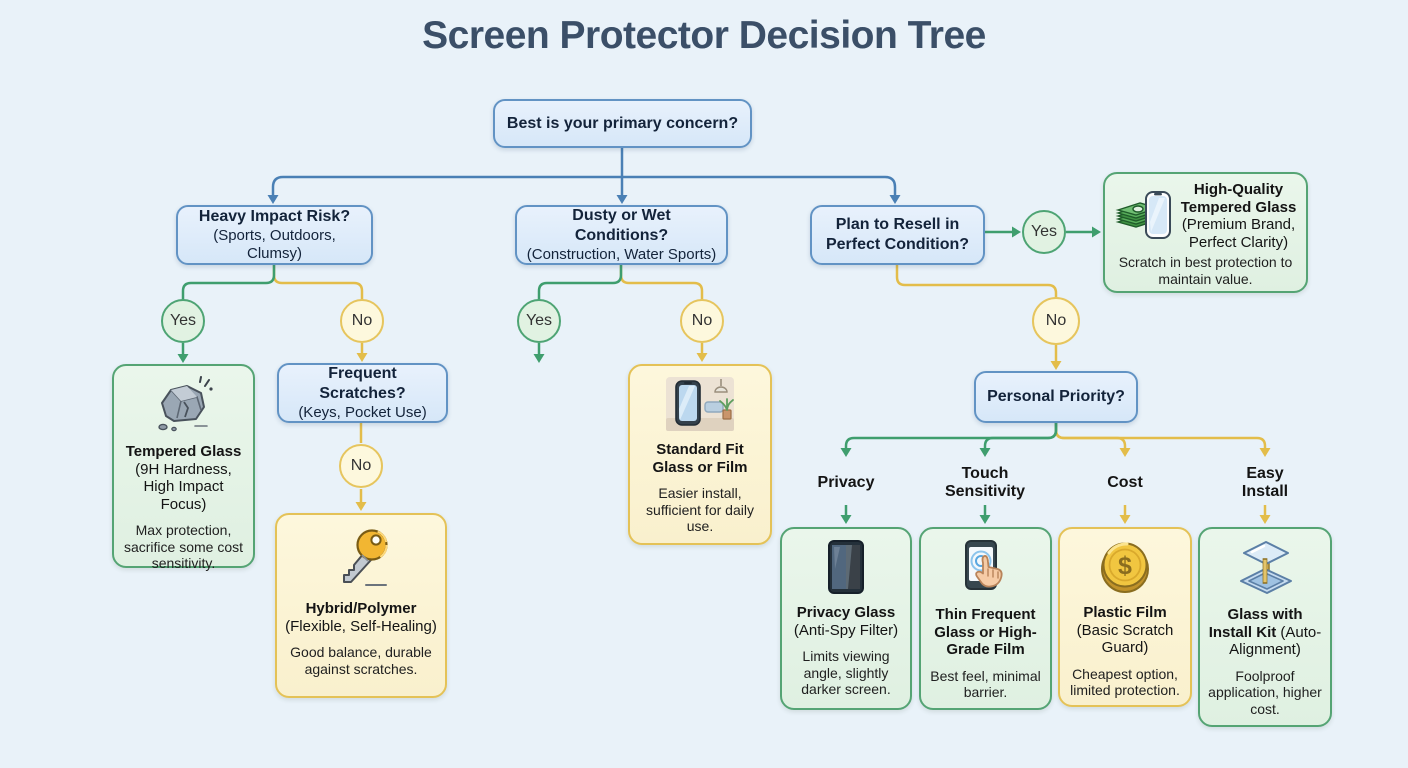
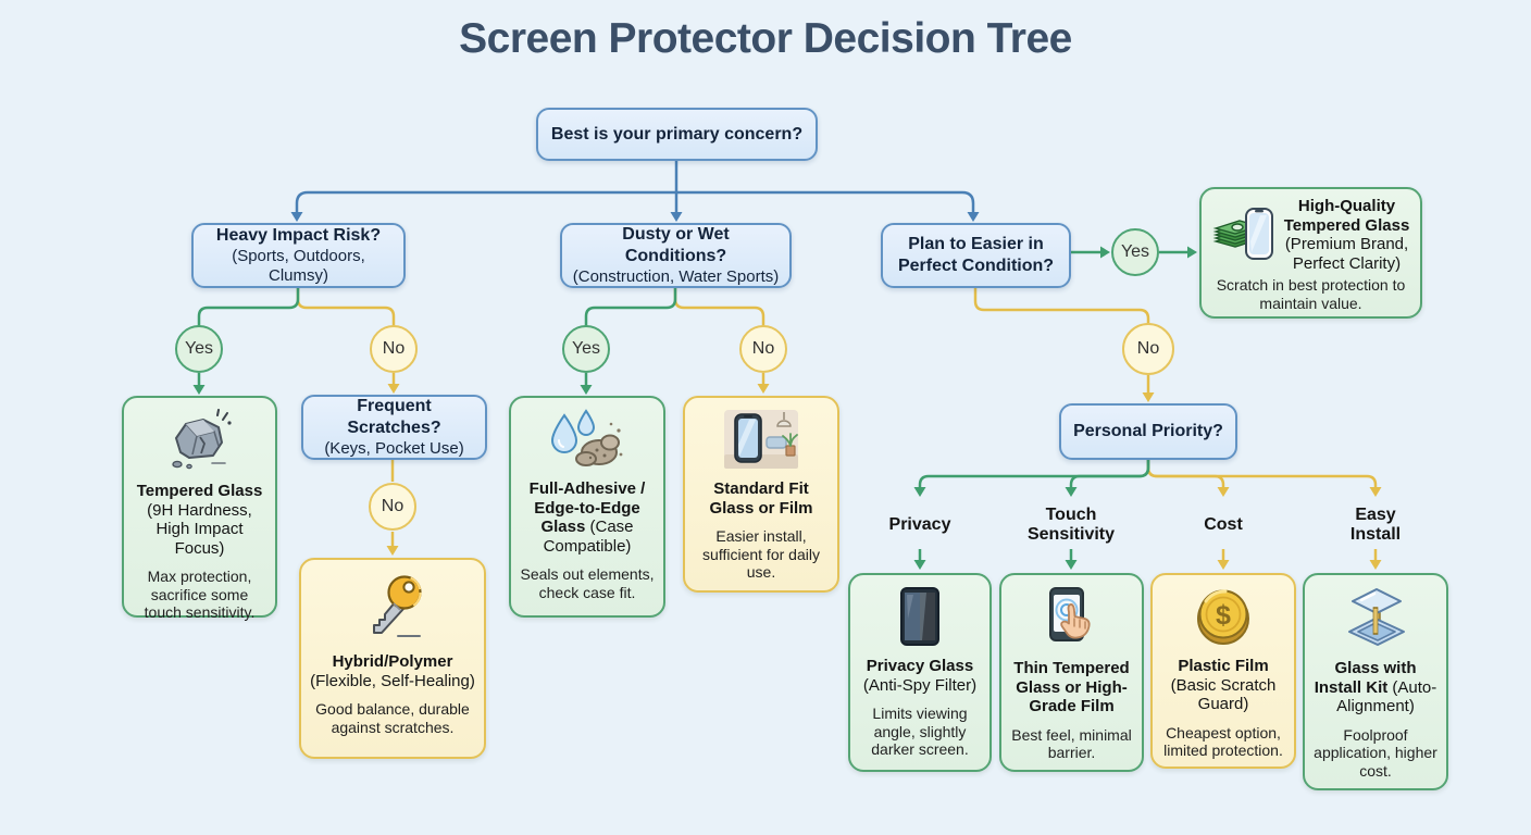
  Screen Protector Decision Tree
  Best is your primary concern?
  Heavy Impact Risk?
  (Sports, Outdoors, Clumsy)
  Dusty or Wet Conditions?
  (Construction, Water Sports)
- Plan to Resell in Perfect Condition?
+ Plan to Easier in Perfect Condition?
  Frequent Scratches?
  (Keys, Pocket Use)
  Personal Priority?
  Yes
  No
  Yes
  No
  Yes
  No
  No
  Privacy
  Touch Sensitivity
  Cost
  Easy Install
  Tempered Glass (9H Hardness, High Impact Focus)
- Max protection, sacrifice some cost sensitivity.
+ Max protection, sacrifice some touch sensitivity.
  Hybrid/Polymer (Flexible, Self-Healing)
  Good balance, durable against scratches.
+ Full-Adhesive / Edge-to-Edge Glass (Case Compatible)
+ Seals out elements, check case fit.
  Standard Fit Glass or Film
  Easier install, sufficient for daily use.
  High-Quality Tempered Glass (Premium Brand, Perfect Clarity)
  Scratch in best protection to maintain value.
  Privacy Glass (Anti-Spy Filter)
  Limits viewing angle, slightly darker screen.
- Thin Frequent Glass or High-Grade Film
+ Thin Tempered Glass or High-Grade Film
  Best feel, minimal barrier.
  $
  Plastic Film (Basic Scratch Guard)
  Cheapest option, limited protection.
  Glass with Install Kit (Auto-Alignment)
  Foolproof application, higher cost.
